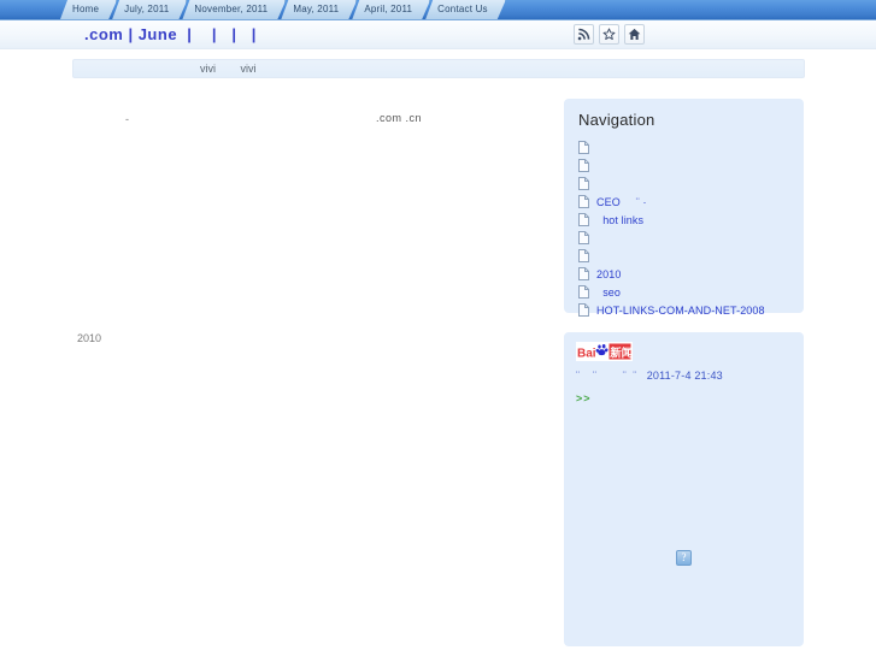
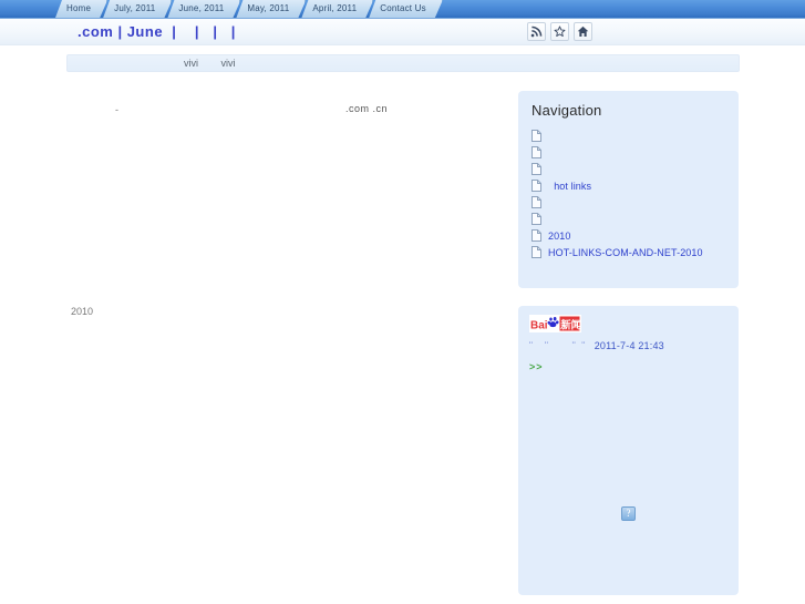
- Home July, 2011 November, 2011 May, 2011 April, 2011 Contact Us
+ Home July, 2011 June, 2011 May, 2011 April, 2011 Contact Us
  .com | June | | | |
  vivi vivi
  -
  .com .cn
  2010
  Navigation
- CEO ¨ ·
  hot links
  2010
- seo
- HOT-LINKS-COM-AND-NET-2008
+ HOT-LINKS-COM-AND-NET-2010
  Bai
  新闻
  ¨ ¨ ¨ ¨ 2011-7-4 21:43
  >>
  ?
